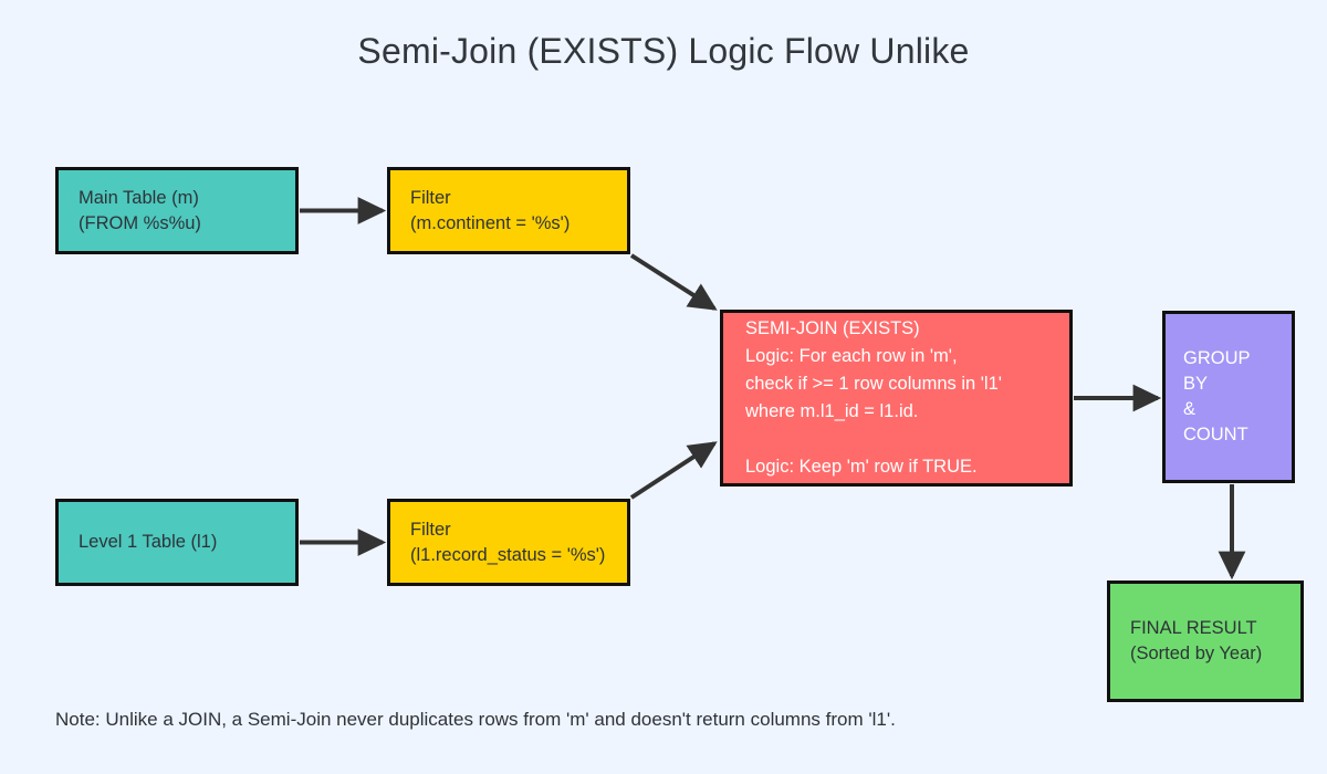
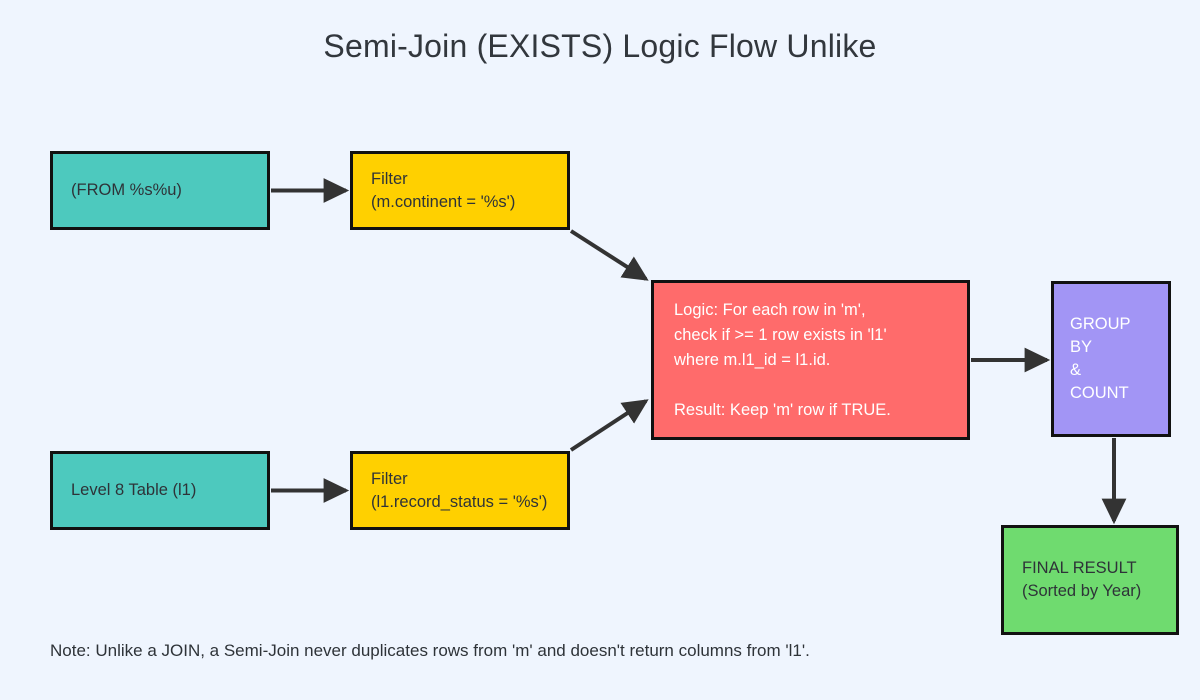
  Semi-Join (EXISTS) Logic Flow Unlike
- Main Table (m)
  (FROM %s%u)
  Filter
  (m.continent = '%s')
- Level 1 Table (l1)
+ Level 8 Table (l1)
  Filter
  (l1.record_status = '%s')
- SEMI-JOIN (EXISTS)
  Logic: For each row in 'm',
- check if >= 1 row columns in 'l1'
+ check if >= 1 row exists in 'l1'
  where m.l1_id = l1.id.
- Logic: Keep 'm' row if TRUE.
+ Result: Keep 'm' row if TRUE.
  GROUP BY
  &
  COUNT
  FINAL RESULT
  (Sorted by Year)
  Note: Unlike a JOIN, a Semi-Join never duplicates rows from 'm' and doesn't return columns from 'l1'.
